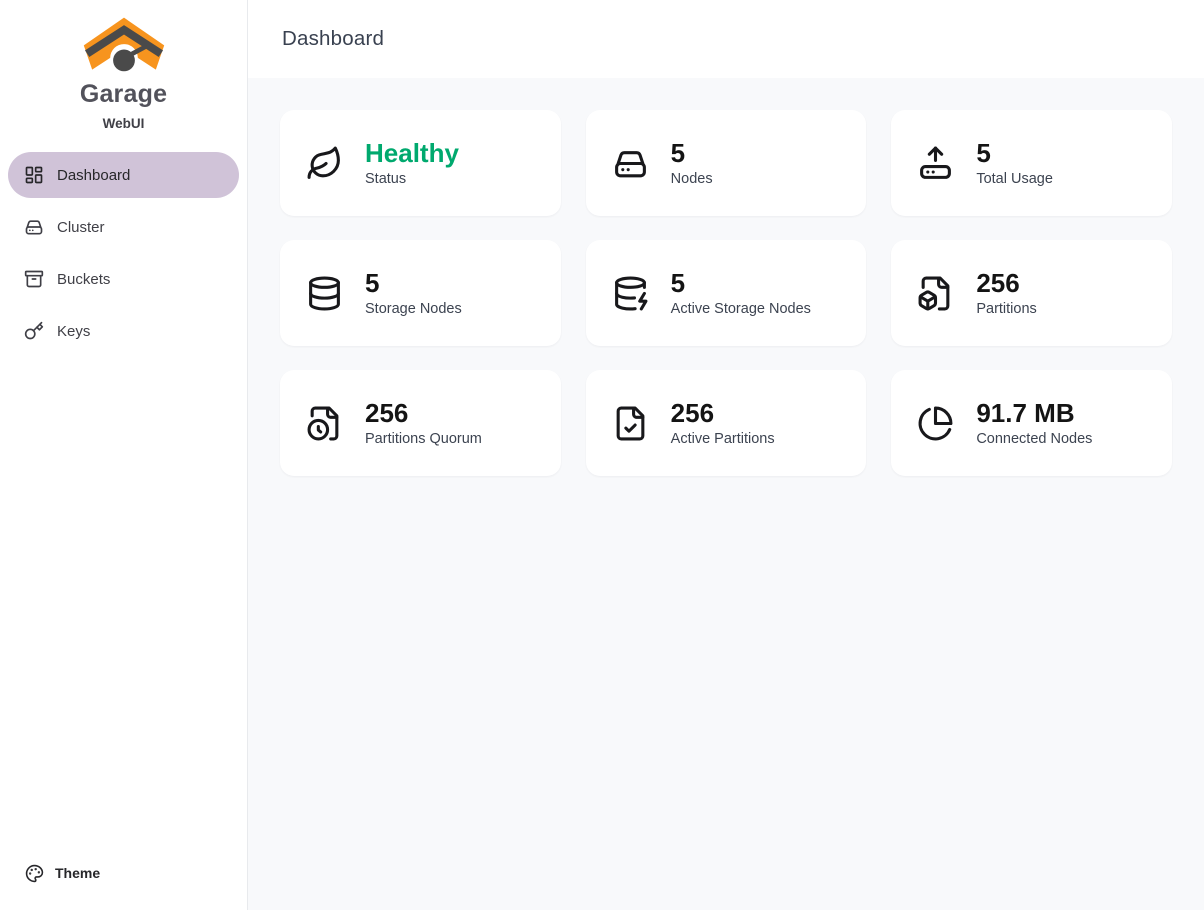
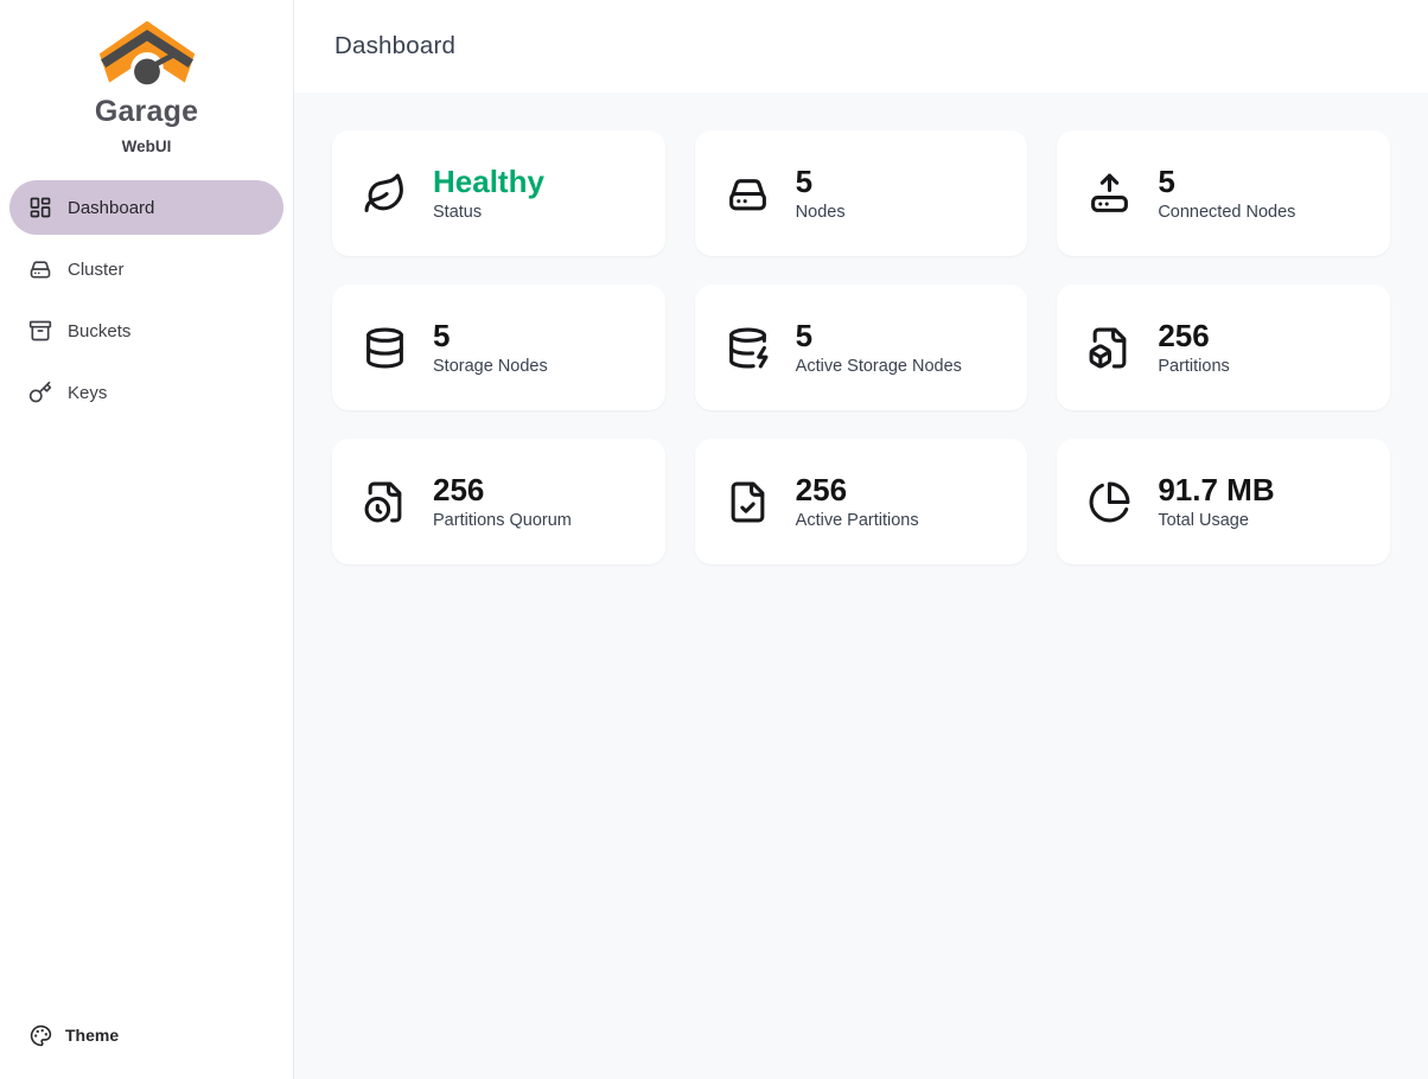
  Garage
  WebUI
  Dashboard
  Cluster
  Buckets
  Keys
  Theme
  Dashboard
  Healthy
  Status
  5
  Nodes
  5
- Total Usage
+ Connected Nodes
  5
  Storage Nodes
  5
  Active Storage Nodes
  256
  Partitions
  256
  Partitions Quorum
  256
  Active Partitions
  91.7 MB
- Connected Nodes
+ Total Usage
